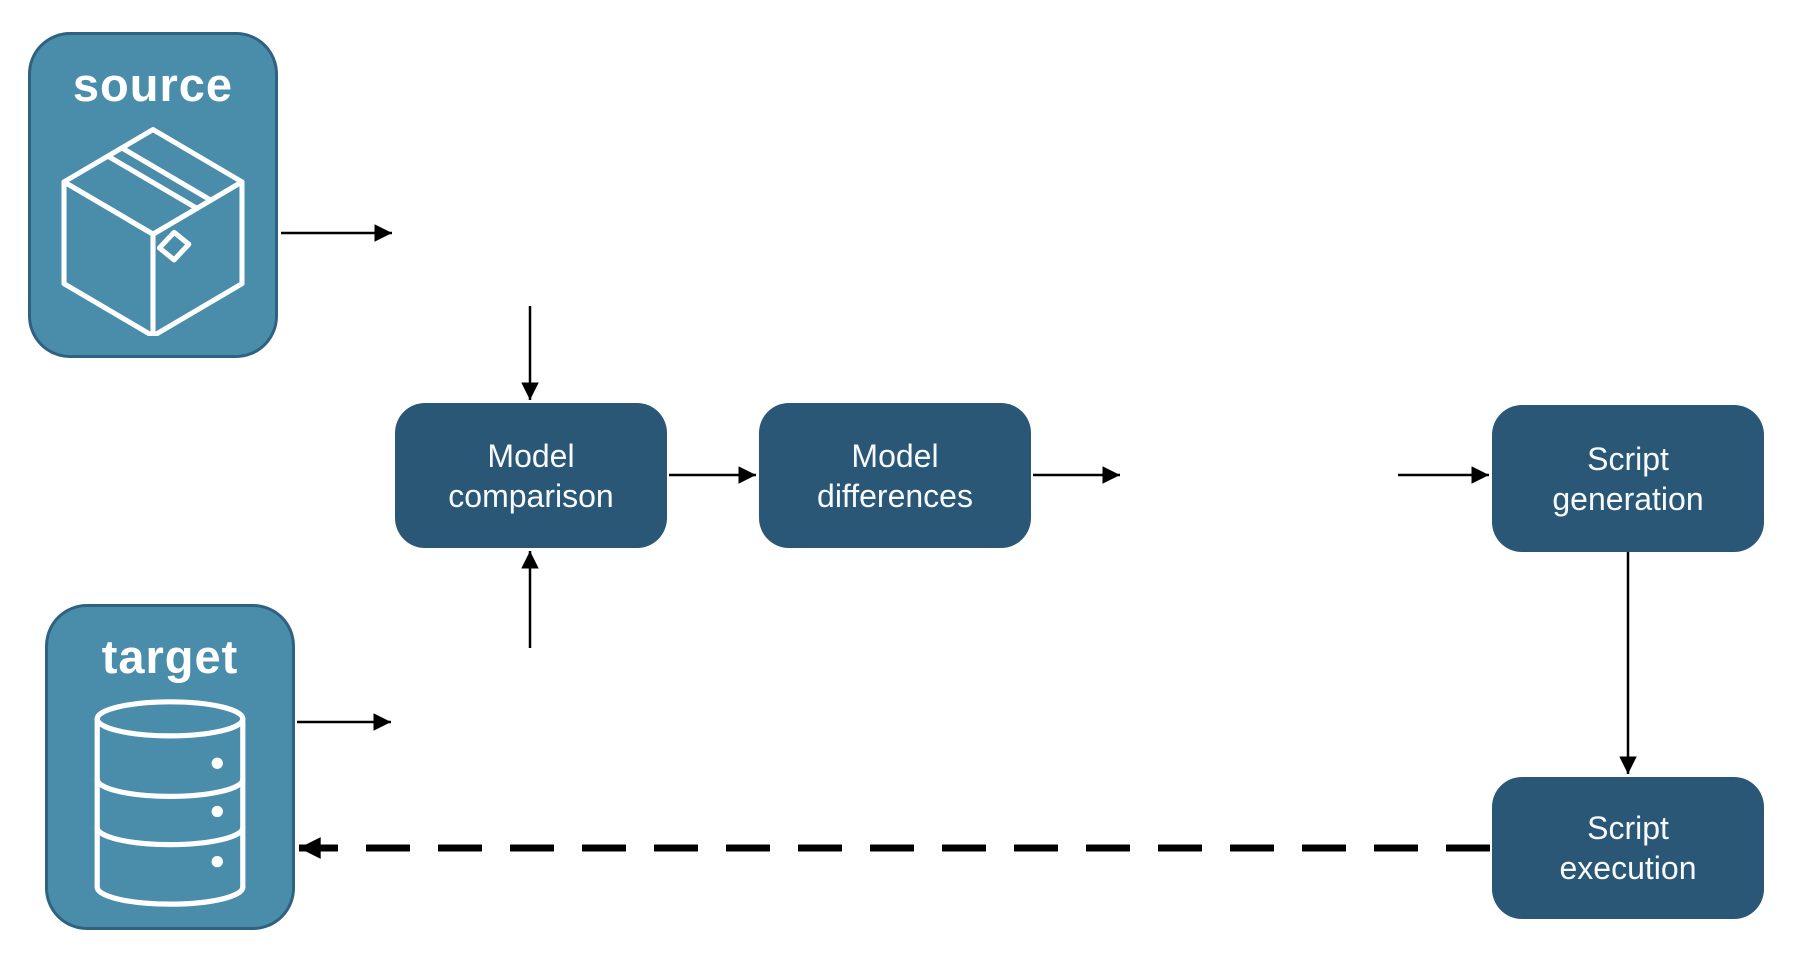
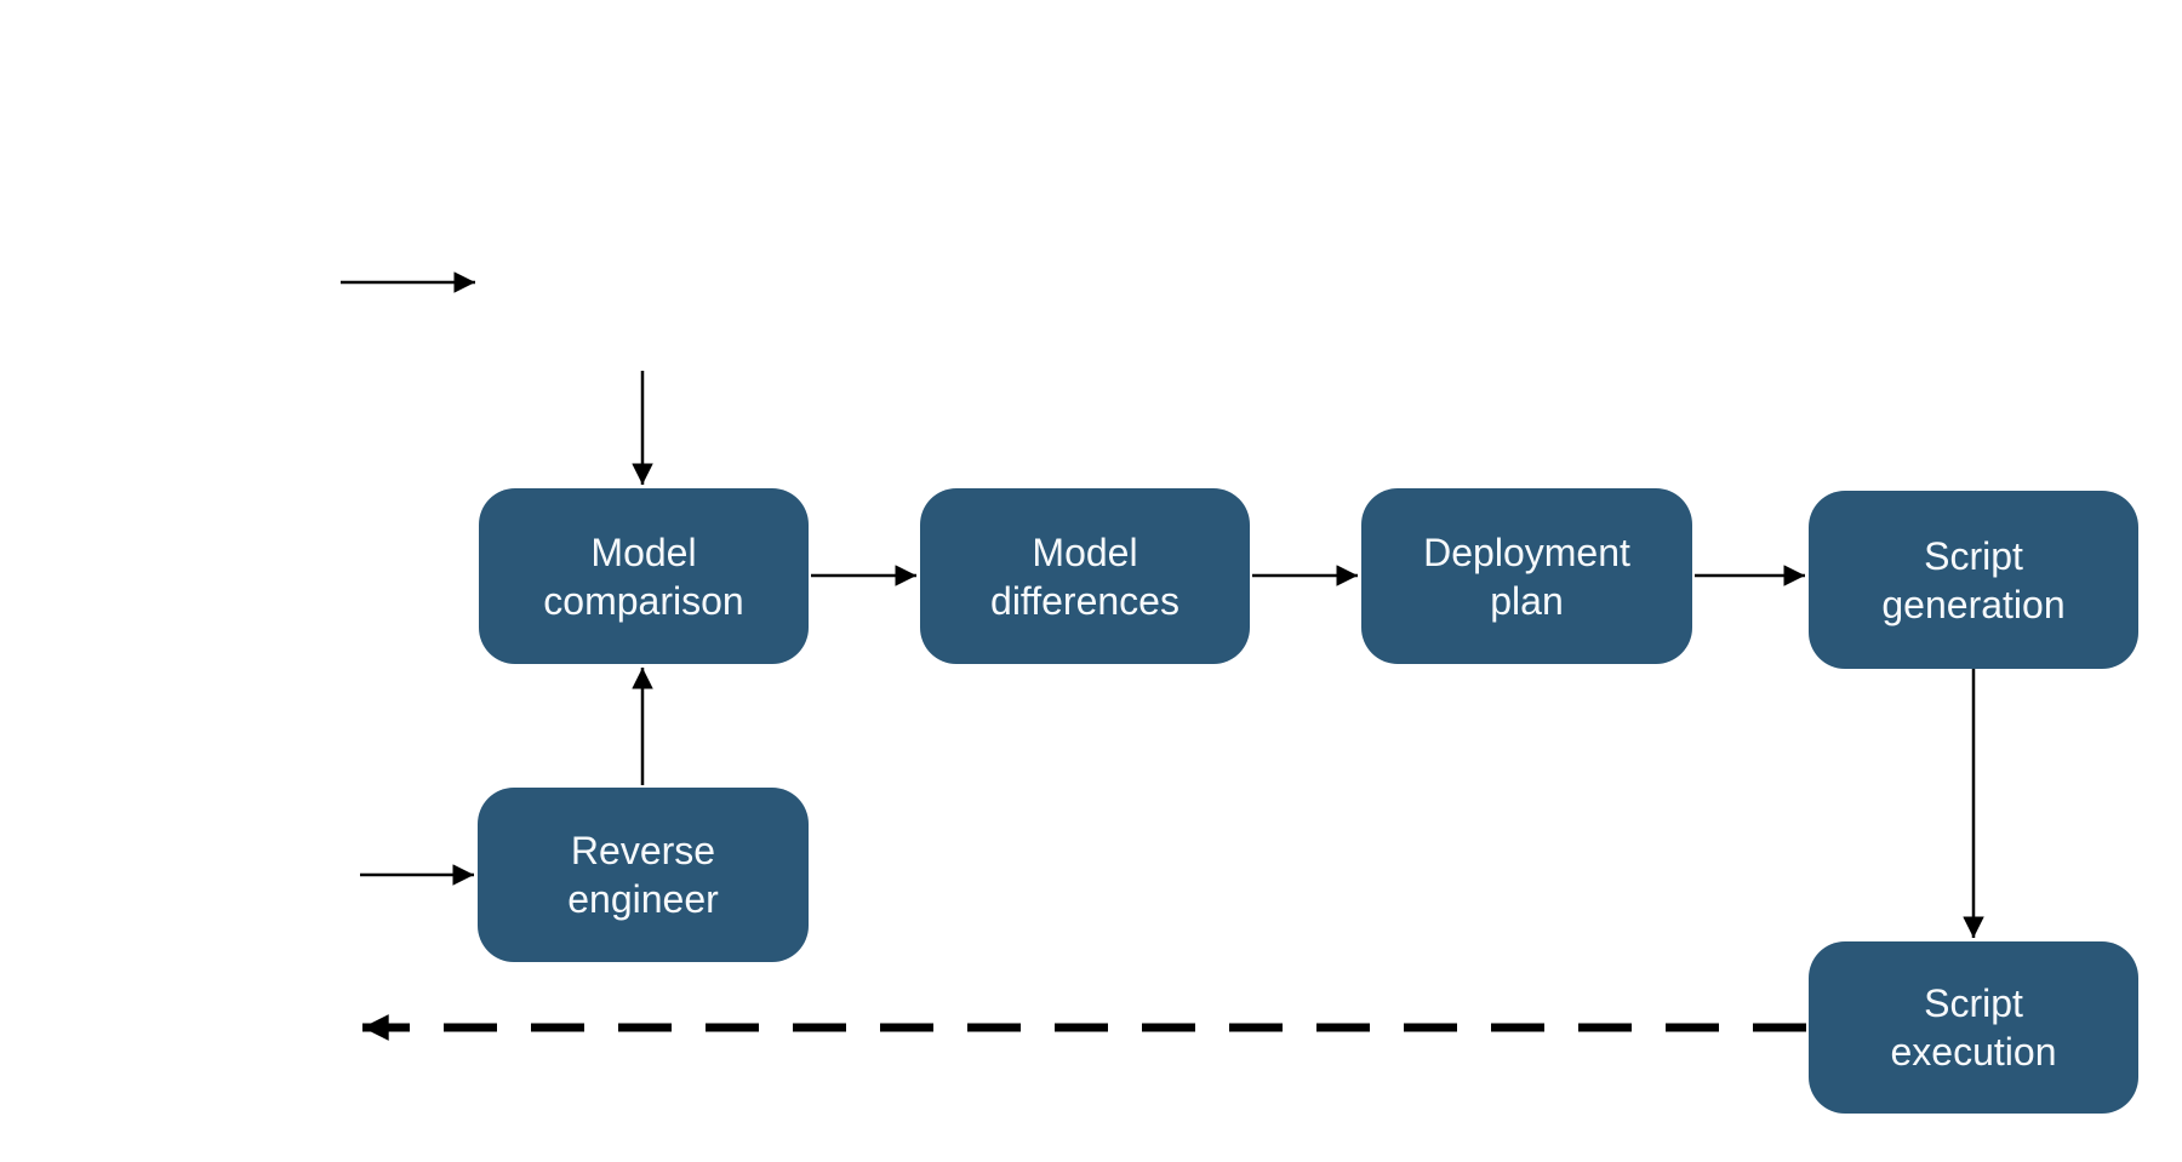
- source
- target
  Model
  comparison
  Model
  differences
+ Deployment
+ plan
  Script
  generation
+ Reverse
+ engineer
  Script
  execution
